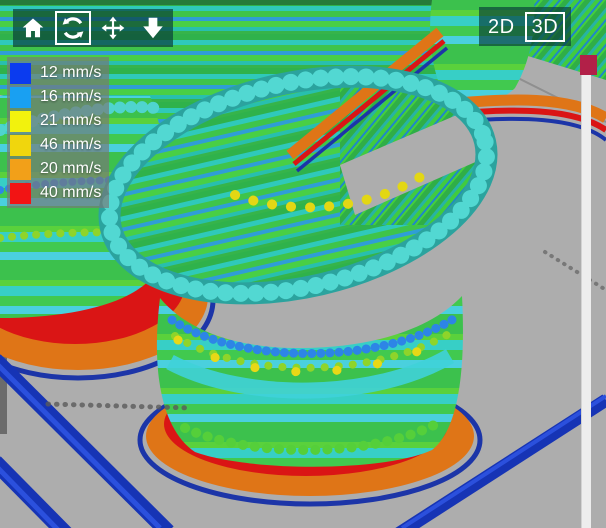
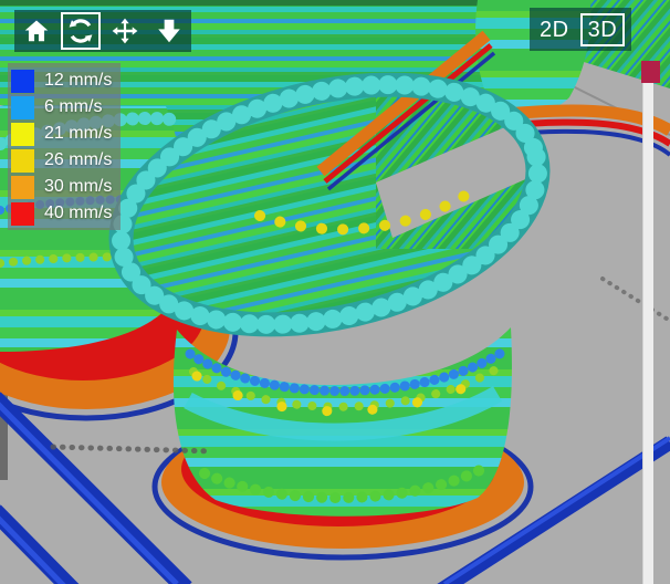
  2D
  3D
  12 mm/s
- 16 mm/s
+ 6 mm/s
  21 mm/s
- 46 mm/s
+ 26 mm/s
- 20 mm/s
+ 30 mm/s
  40 mm/s
